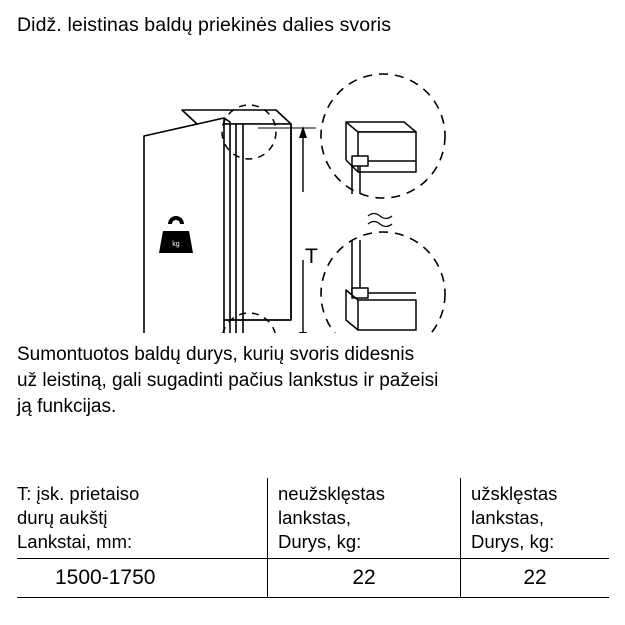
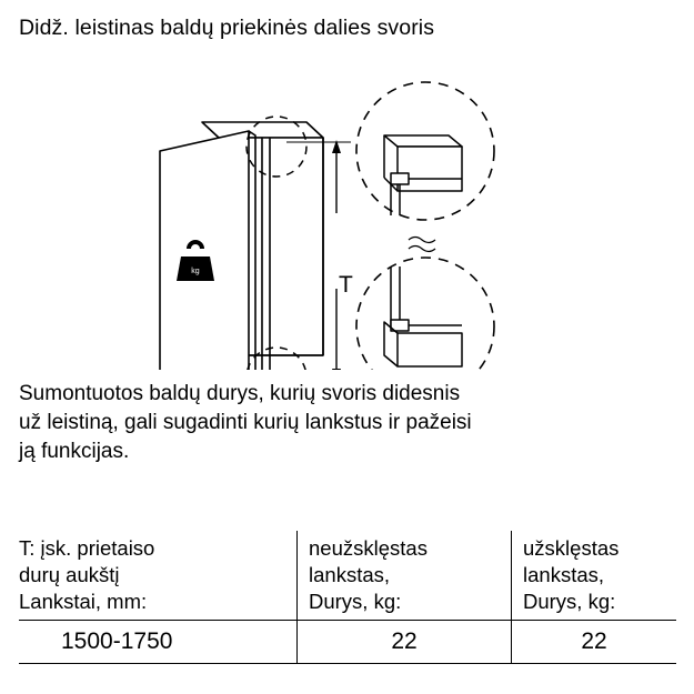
  Didž. leistinas baldų priekinės dalies svoris
  T
  Sumontuotos baldų durys, kurių svoris didesnis
- už leistiną, gali sugadinti pačius lankstus ir pažeisi
+ už leistiną, gali sugadinti kurių lankstus ir pažeisi
  ją funkcijas.
  T: įsk. prietaiso
  durų aukštį
  Lankstai, mm:
  neužsklęstas
  lankstas,
  Durys, kg:
  užsklęstas
  lankstas,
  Durys, kg:
  1500-1750
  22
  22
